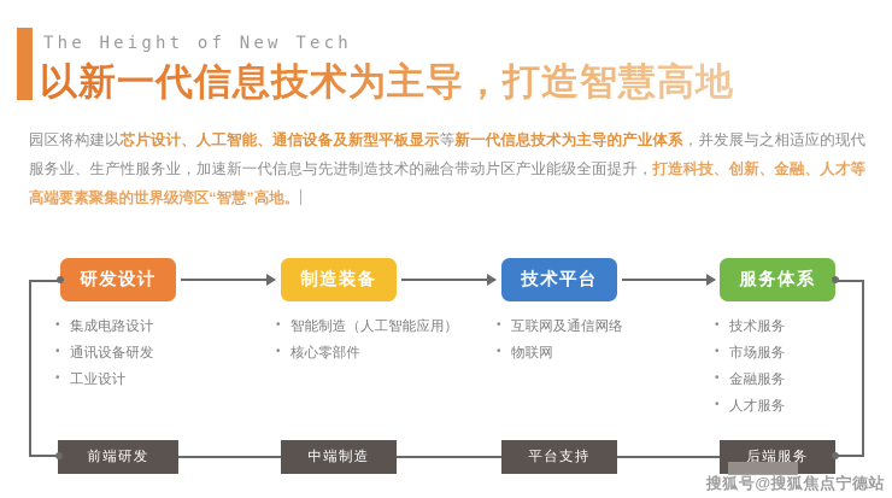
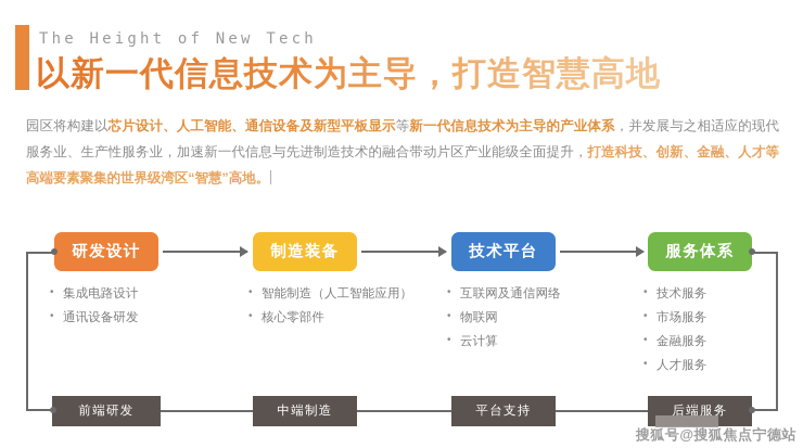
  The Height of New Tech
  以新一代信息技术为主导，打造智慧高地
  园区将构建以芯片设计、人工智能、通信设备及新型平板显示等新一代信息技术为主导的产业体系，并发展与之相适应的现代服务业、生产性服务业，加速新一代信息与先进制造技术的融合带动片区产业能级全面提升，打造科技、创新、金融、人才等高端要素聚集的世界级湾区“智慧”高地。
  研发设计
  制造装备
  技术平台
  服务体系
  集成电路设计
  通讯设备研发
- 工业设计
  智能制造（人工智能应用）
  核心零部件
  互联网及通信网络
  物联网
+ 云计算
  技术服务
  市场服务
  金融服务
  人才服务
  前端研发
  中端制造
  平台支持
  后端服务
  搜狐号@搜狐焦点宁德站
